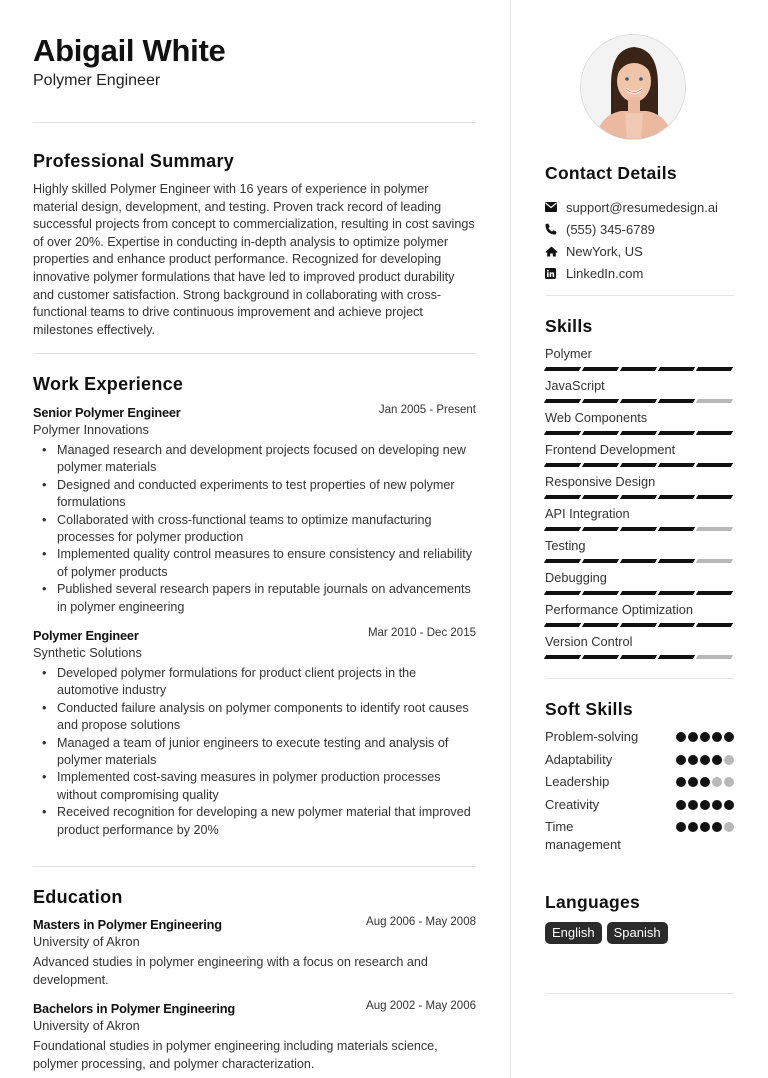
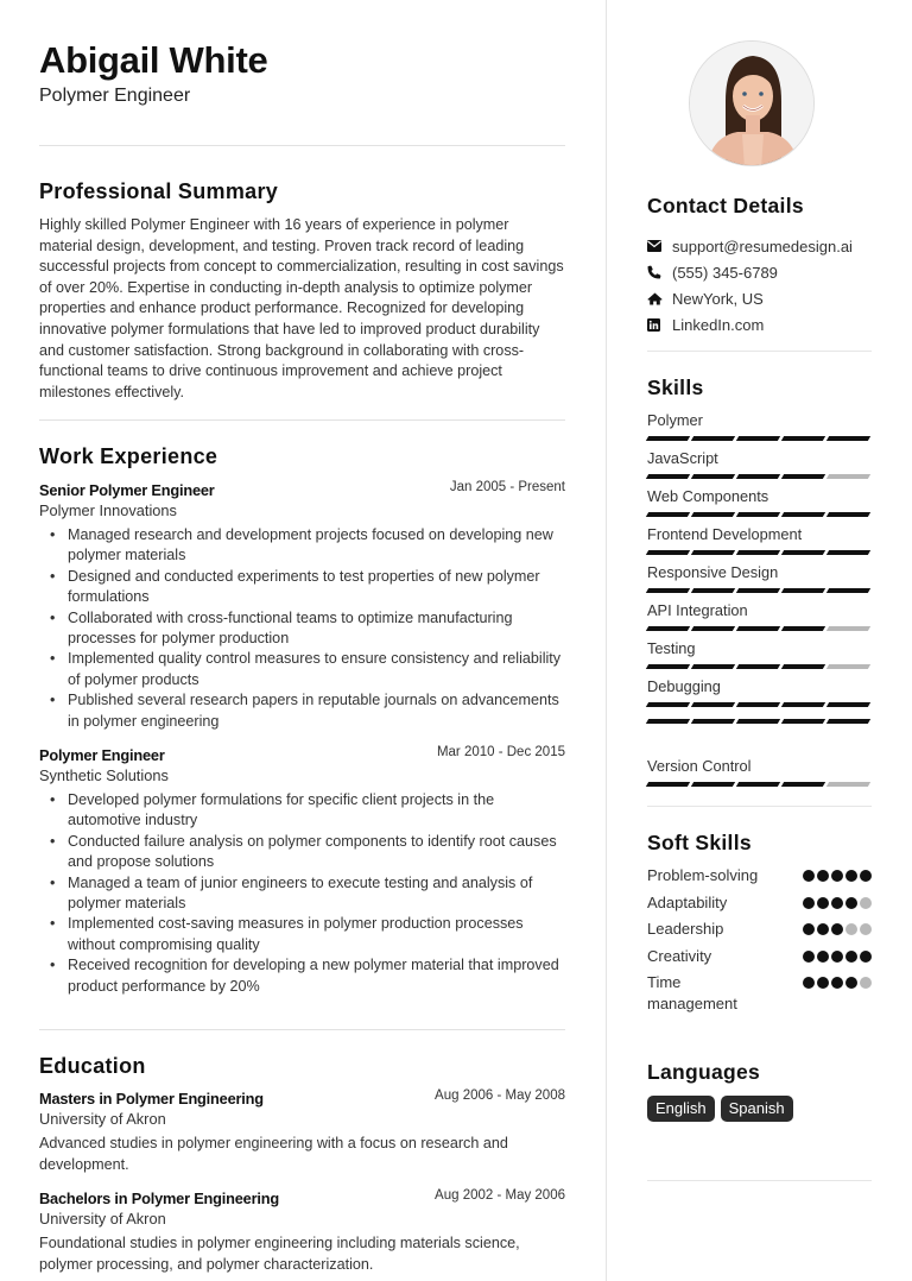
  Abigail White
  Polymer Engineer
  Professional Summary
  Highly skilled Polymer Engineer with 16 years of experience in polymer material design, development, and testing. Proven track record of leading successful projects from concept to commercialization, resulting in cost savings of over 20%. Expertise in conducting in-depth analysis to optimize polymer properties and enhance product performance. Recognized for developing innovative polymer formulations that have led to improved product durability and customer satisfaction. Strong background in collaborating with cross-functional teams to drive continuous improvement and achieve project milestones effectively.
  Work Experience
  Senior Polymer Engineer
  Jan 2005 - Present
  Polymer Innovations
  Managed research and development projects focused on developing new polymer materials
  Designed and conducted experiments to test properties of new polymer formulations
  Collaborated with cross-functional teams to optimize manufacturing processes for polymer production
  Implemented quality control measures to ensure consistency and reliability of polymer products
  Published several research papers in reputable journals on advancements in polymer engineering
  Polymer Engineer
  Mar 2010 - Dec 2015
  Synthetic Solutions
- Developed polymer formulations for product client projects in the automotive industry
+ Developed polymer formulations for specific client projects in the automotive industry
  Conducted failure analysis on polymer components to identify root causes and propose solutions
  Managed a team of junior engineers to execute testing and analysis of polymer materials
  Implemented cost-saving measures in polymer production processes without compromising quality
  Received recognition for developing a new polymer material that improved product performance by 20%
  Education
  Masters in Polymer Engineering
  Aug 2006 - May 2008
  University of Akron
  Advanced studies in polymer engineering with a focus on research and development.
  Bachelors in Polymer Engineering
  Aug 2002 - May 2006
  University of Akron
  Foundational studies in polymer engineering including materials science, polymer processing, and polymer characterization.
  Contact Details
  support@resumedesign.ai
  (555) 345-6789
  NewYork, US
  LinkedIn.com
  Skills
  Polymer
  JavaScript
  Web Components
  Frontend Development
  Responsive Design
  API Integration
  Testing
  Debugging
- Performance Optimization
  Version Control
  Soft Skills
  Problem-solving
  Adaptability
  Leadership
  Creativity
  Time management
  Languages
  English
  Spanish
